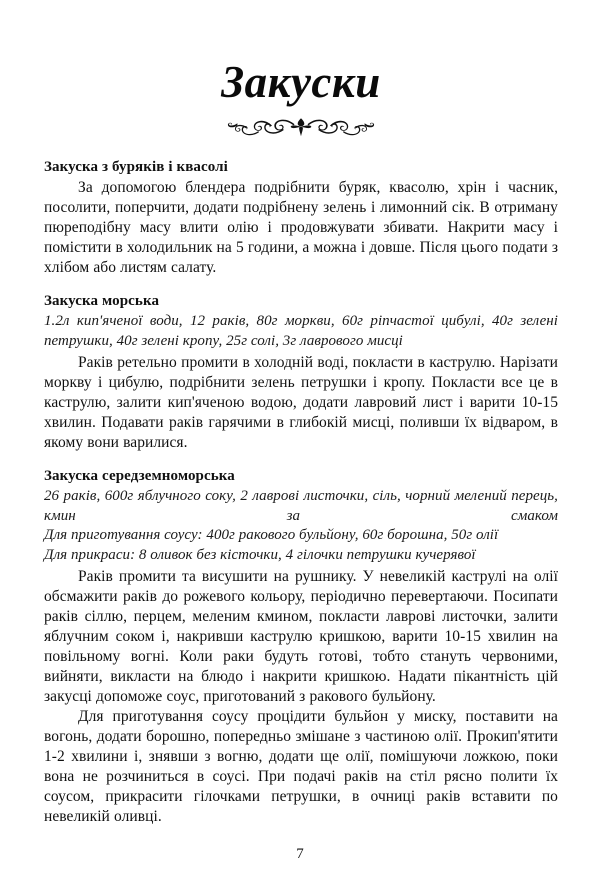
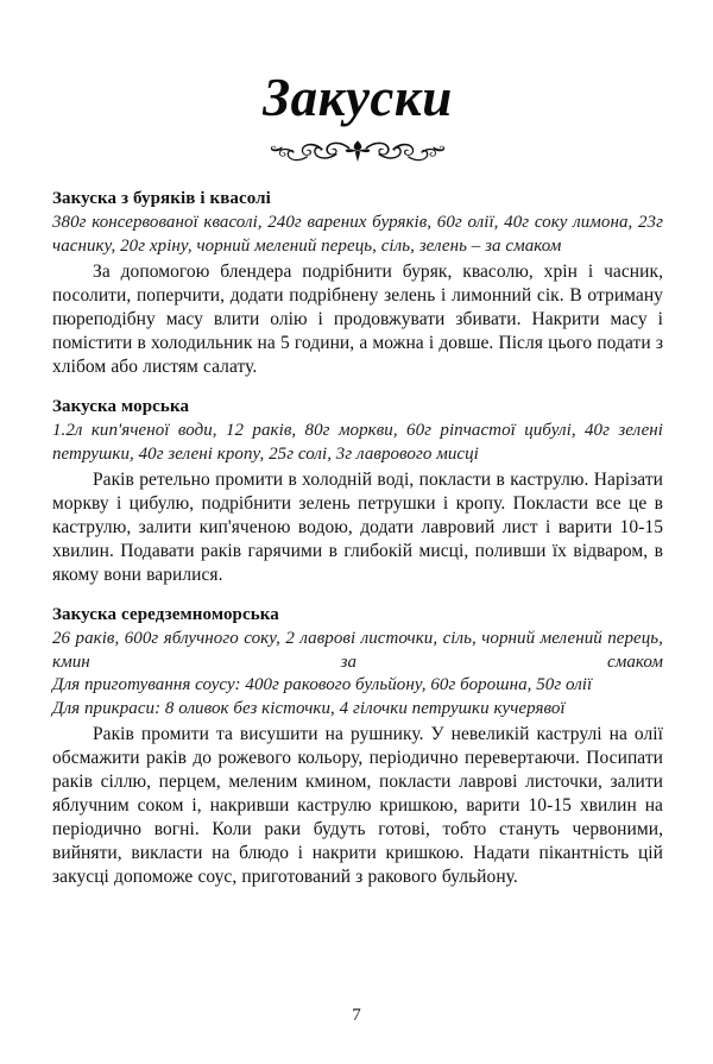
  Закуски
  Закуска з буряків і квасолі
+ 380г консервованої квасолі, 240г варених буряків, 60г олії, 40г соку лимона, 23г часнику, 20г хріну, чорний мелений перець, сіль, зелень – за смаком
  За допомогою блендера подрібнити буряк, квасолю, хрін і часник, посолити, поперчити, додати подрібнену зелень і лимонний сік. В отриману пюреподібну масу влити олію і продовжувати збивати. Накрити масу і помістити в холодильник на 5 години, а можна і довше. Після цього подати з хлібом або листям салату.
  Закуска морська
  1.2л кип'яченої води, 12 раків, 80г моркви, 60г ріпчастої цибулі, 40г зелені петрушки, 40г зелені кропу, 25г солі, 3г лаврового мисці
  Раків ретельно промити в холодній воді, покласти в каструлю. Нарізати моркву і цибулю, подрібнити зелень петрушки і кропу. Покласти все це в каструлю, залити кип'яченою водою, додати лавровий лист і варити 10-15 хвилин. Подавати раків гарячими в глибокій мисці, поливши їх відваром, в якому вони варилися.
  Закуска середземноморська
  26 раків, 600г яблучного соку, 2 лаврові листочки, сіль, чорний мелений перець, кмин за смаком
  Для приготування соусу: 400г ракового бульйону, 60г борошна, 50г олії
  Для прикраси: 8 оливок без кісточки, 4 гілочки петрушки кучерявої
- Раків промити та висушити на рушнику. У невеликій каструлі на олії обсмажити раків до рожевого кольору, періодично перевертаючи. Посипати раків сіллю, перцем, меленим кмином, покласти лаврові листочки, залити яблучним соком і, накривши каструлю кришкою, варити 10-15 хвилин на повільному вогні. Коли раки будуть готові, тобто стануть червоними, вийняти, викласти на блюдо і накрити кришкою. Надати пікантність цій закусці допоможе соус, приготований з ракового бульйону.
+ Раків промити та висушити на рушнику. У невеликій каструлі на олії обсмажити раків до рожевого кольору, періодично перевертаючи. Посипати раків сіллю, перцем, меленим кмином, покласти лаврові листочки, залити яблучним соком і, накривши каструлю кришкою, варити 10-15 хвилин на періодично вогні. Коли раки будуть готові, тобто стануть червоними, вийняти, викласти на блюдо і накрити кришкою. Надати пікантність цій закусці допоможе соус, приготований з ракового бульйону.
- Для приготування соусу процідити бульйон у миску, поставити на вогонь, додати борошно, попередньо змішане з частиною олії. Прокип'ятити 1-2 хвилини і, знявши з вогню, додати ще олії, помішуючи ложкою, поки вона не розчиниться в соусі. При подачі раків на стіл рясно полити їх соусом, прикрасити гілочками петрушки, в очниці раків вставити по невеликій оливці.
  7
